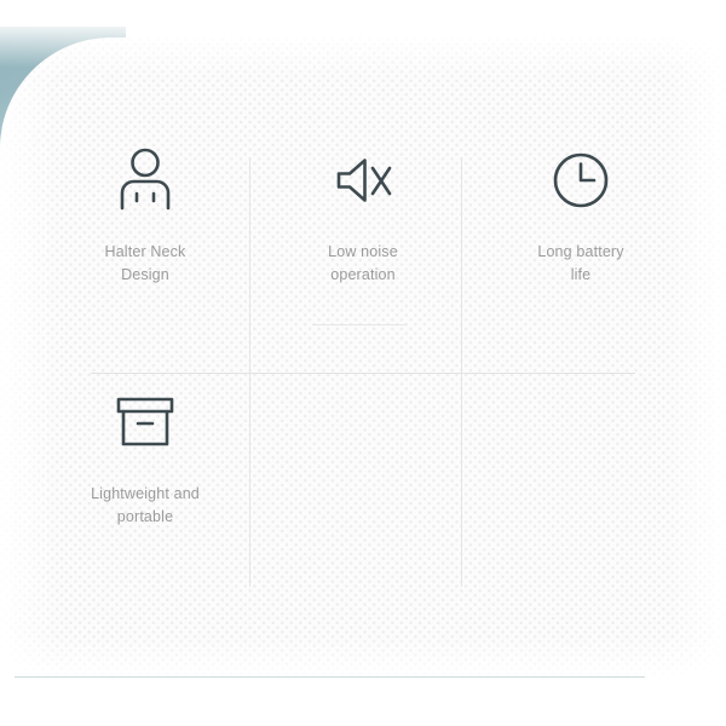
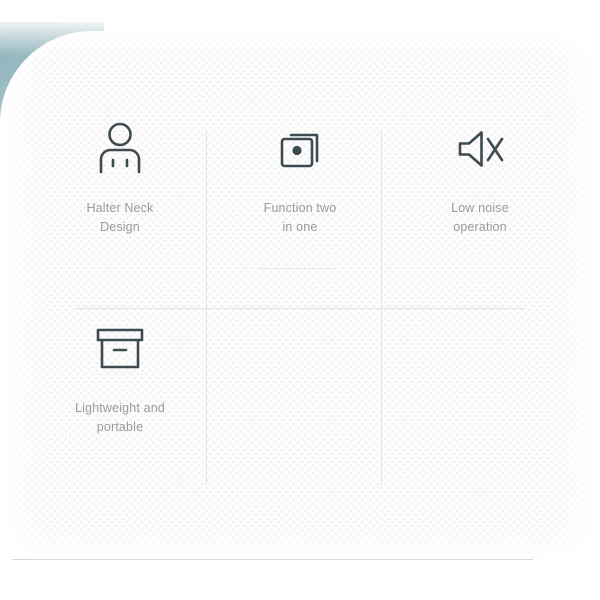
  Halter Neck
  Design
+ Function two
+ in one
  Low noise
  operation
- Long battery
- life
  Lightweight and
  portable
